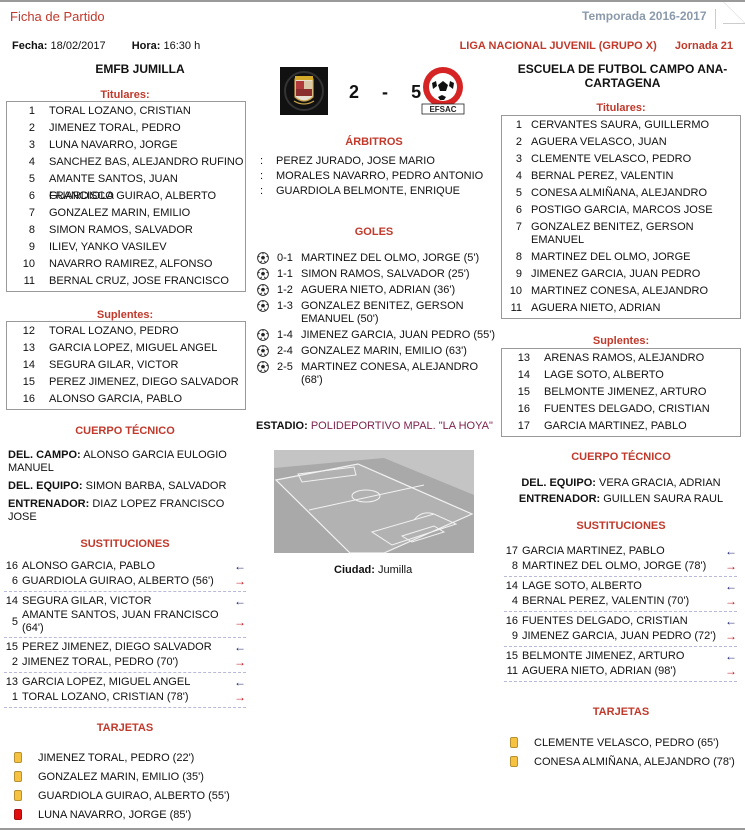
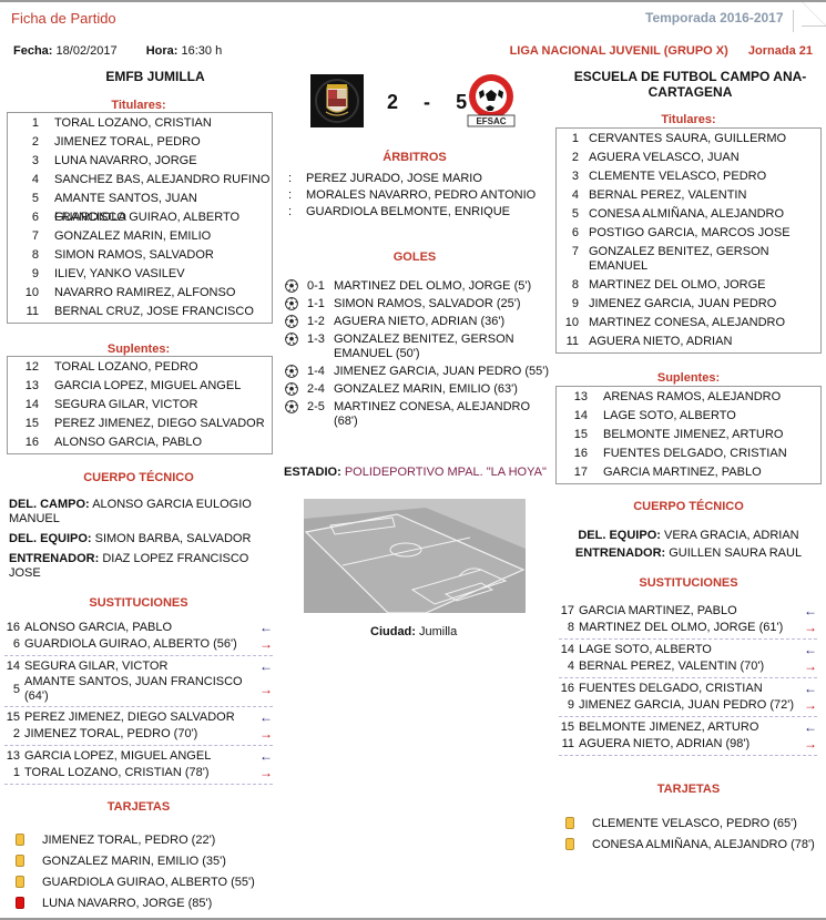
  Ficha de Partido
  Temporada 2016-2017
  Fecha: 18/02/2017 Hora: 16:30 h
  LIGA NACIONAL JUVENIL (GRUPO X) Jornada 21
  EMFB JUMILLA
  ESCUELA DE FUTBOL CAMPO ANA-CARTAGENA
  2 - 5
  EFSAC
  Titulares:
  1
  TORAL LOZANO, CRISTIAN
  2
  JIMENEZ TORAL, PEDRO
  3
  LUNA NAVARRO, JORGE
  4
  SANCHEZ BAS, ALEJANDRO RUFINO
  5
  AMANTE SANTOS, JUAN FRANCISCO
  6
  GUARDIOLA GUIRAO, ALBERTO
  7
  GONZALEZ MARIN, EMILIO
  8
  SIMON RAMOS, SALVADOR
  9
  ILIEV, YANKO VASILEV
  10
  NAVARRO RAMIREZ, ALFONSO
  11
  BERNAL CRUZ, JOSE FRANCISCO
  Suplentes:
  12
  TORAL LOZANO, PEDRO
  13
  GARCIA LOPEZ, MIGUEL ANGEL
  14
  SEGURA GILAR, VICTOR
  15
  PEREZ JIMENEZ, DIEGO SALVADOR
  16
  ALONSO GARCIA, PABLO
  CUERPO TÉCNICO
  DEL. CAMPO: ALONSO GARCIA EULOGIO MANUEL
  DEL. EQUIPO: SIMON BARBA, SALVADOR
  ENTRENADOR: DIAZ LOPEZ FRANCISCO JOSE
  SUSTITUCIONES
  16
  ALONSO GARCIA, PABLO
  ←
  6
  GUARDIOLA GUIRAO, ALBERTO (56')
  →
  14
  SEGURA GILAR, VICTOR
  ←
  5
  AMANTE SANTOS, JUAN FRANCISCO (64')
  →
  15
  PEREZ JIMENEZ, DIEGO SALVADOR
  ←
  2
  JIMENEZ TORAL, PEDRO (70')
  →
  13
  GARCIA LOPEZ, MIGUEL ANGEL
  ←
  1
  TORAL LOZANO, CRISTIAN (78')
  →
  TARJETAS
  JIMENEZ TORAL, PEDRO (22')
  GONZALEZ MARIN, EMILIO (35')
  GUARDIOLA GUIRAO, ALBERTO (55')
  LUNA NAVARRO, JORGE (85')
  ÁRBITROS
  : PEREZ JURADO, JOSE MARIO
  : MORALES NAVARRO, PEDRO ANTONIO
  : GUARDIOLA BELMONTE, ENRIQUE
  GOLES
  0-1
  MARTINEZ DEL OLMO, JORGE (5')
  1-1
  SIMON RAMOS, SALVADOR (25')
  1-2
  AGUERA NIETO, ADRIAN (36')
  1-3
  GONZALEZ BENITEZ, GERSON EMANUEL (50')
  1-4
  JIMENEZ GARCIA, JUAN PEDRO (55')
  2-4
  GONZALEZ MARIN, EMILIO (63')
  2-5
  MARTINEZ CONESA, ALEJANDRO (68')
  ESTADIO: POLIDEPORTIVO MPAL. "LA HOYA"
  Ciudad: Jumilla
  Titulares:
  1
  CERVANTES SAURA, GUILLERMO
  2
  AGUERA VELASCO, JUAN
  3
  CLEMENTE VELASCO, PEDRO
  4
  BERNAL PEREZ, VALENTIN
  5
  CONESA ALMIÑANA, ALEJANDRO
  6
  POSTIGO GARCIA, MARCOS JOSE
  7
  GONZALEZ BENITEZ, GERSON EMANUEL
  8
  MARTINEZ DEL OLMO, JORGE
  9
  JIMENEZ GARCIA, JUAN PEDRO
  10
  MARTINEZ CONESA, ALEJANDRO
  11
  AGUERA NIETO, ADRIAN
  Suplentes:
  13
  ARENAS RAMOS, ALEJANDRO
  14
  LAGE SOTO, ALBERTO
  15
  BELMONTE JIMENEZ, ARTURO
  16
  FUENTES DELGADO, CRISTIAN
  17
  GARCIA MARTINEZ, PABLO
  CUERPO TÉCNICO
  DEL. EQUIPO: VERA GRACIA, ADRIAN
  ENTRENADOR: GUILLEN SAURA RAUL
  SUSTITUCIONES
  17
  GARCIA MARTINEZ, PABLO
  ←
  8
- MARTINEZ DEL OLMO, JORGE (78')
+ MARTINEZ DEL OLMO, JORGE (61')
  →
  14
  LAGE SOTO, ALBERTO
  ←
  4
  BERNAL PEREZ, VALENTIN (70')
  →
  16
  FUENTES DELGADO, CRISTIAN
  ←
  9
  JIMENEZ GARCIA, JUAN PEDRO (72')
  →
  15
  BELMONTE JIMENEZ, ARTURO
  ←
  11
  AGUERA NIETO, ADRIAN (98')
  →
  TARJETAS
  CLEMENTE VELASCO, PEDRO (65')
  CONESA ALMIÑANA, ALEJANDRO (78')
